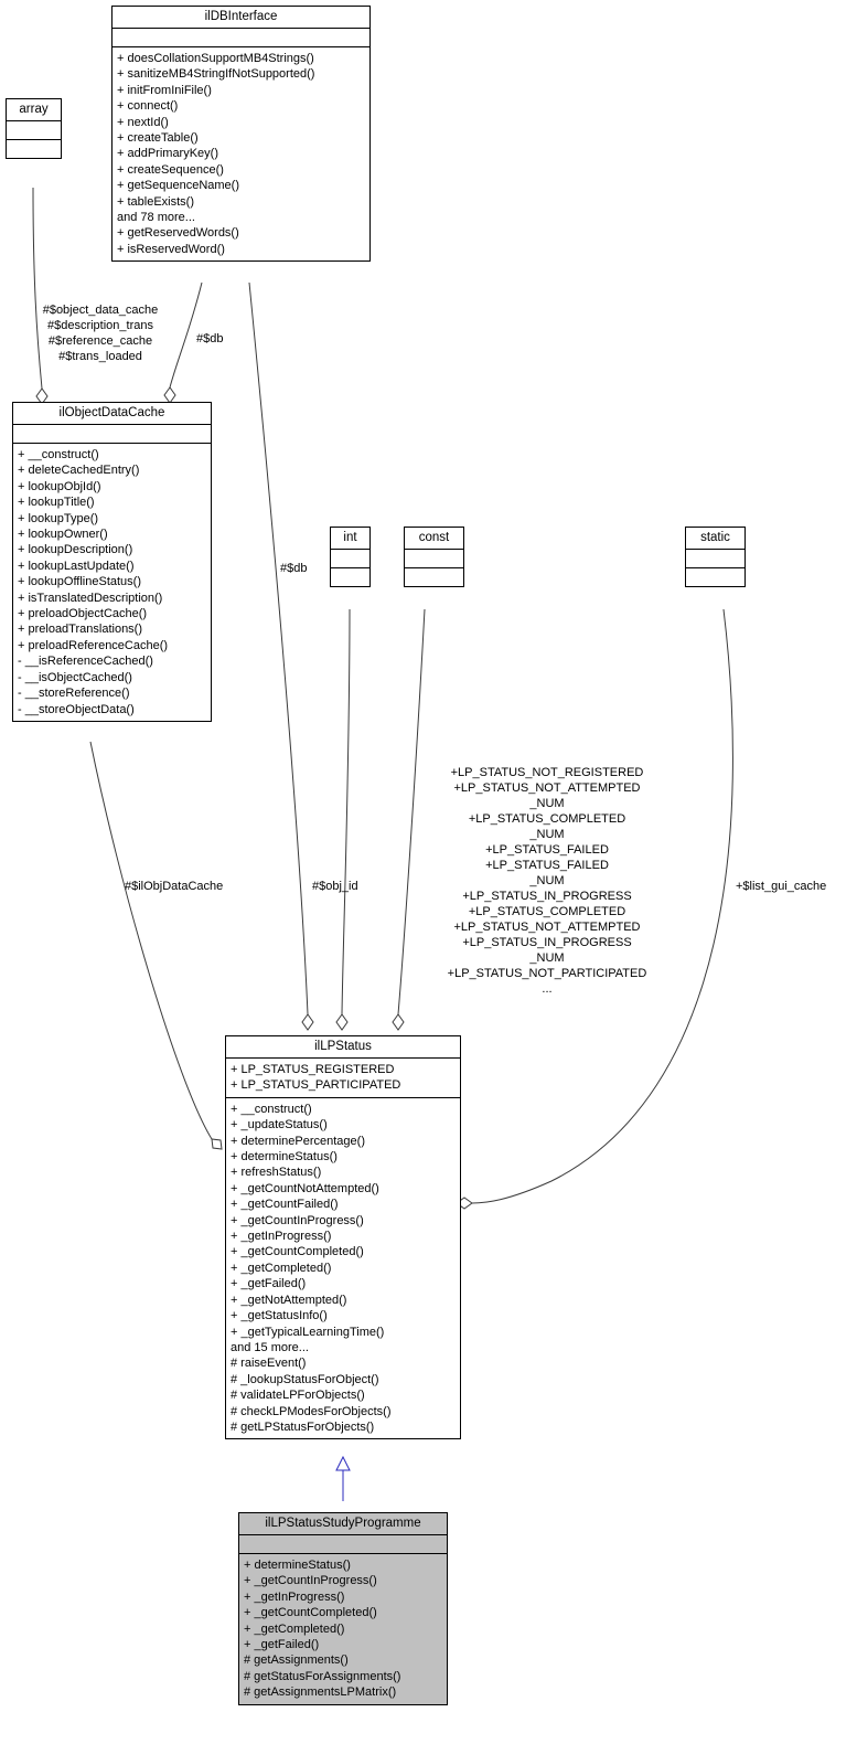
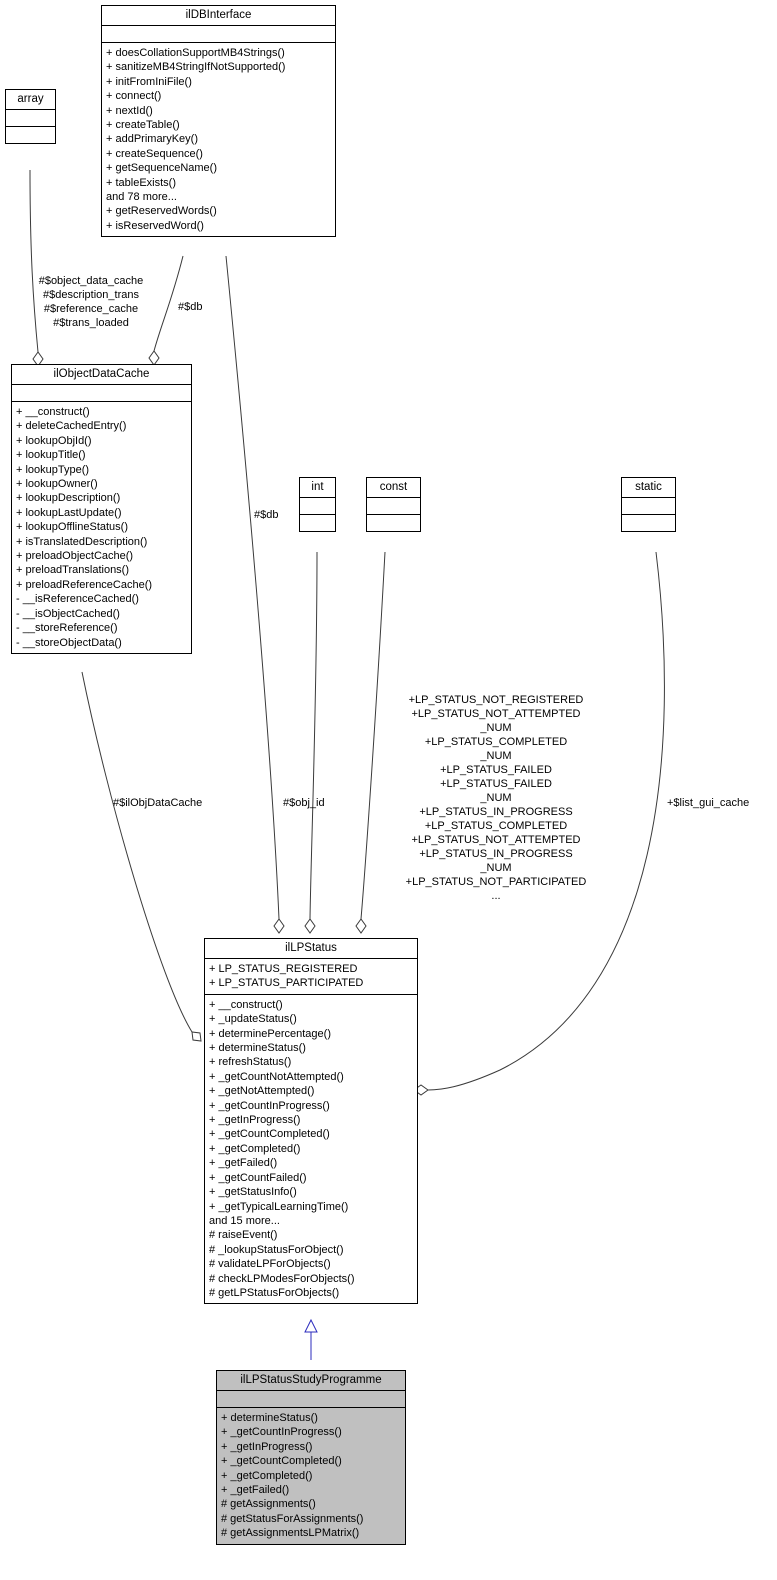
  ilDBInterface
  + doesCollationSupportMB4Strings()
  + sanitizeMB4StringIfNotSupported()
  + initFromIniFile()
  + connect()
  + nextId()
  + createTable()
  + addPrimaryKey()
  + createSequence()
  + getSequenceName()
  + tableExists()
  and 78 more...
  + getReservedWords()
  + isReservedWord()
  array
  ilObjectDataCache
  + __construct()
  + deleteCachedEntry()
  + lookupObjId()
  + lookupTitle()
  + lookupType()
  + lookupOwner()
  + lookupDescription()
  + lookupLastUpdate()
  + lookupOfflineStatus()
  + isTranslatedDescription()
  + preloadObjectCache()
  + preloadTranslations()
  + preloadReferenceCache()
  - __isReferenceCached()
  - __isObjectCached()
  - __storeReference()
  - __storeObjectData()
  int
  const
  static
  ilLPStatus
  + LP_STATUS_REGISTERED
  + LP_STATUS_PARTICIPATED
  + __construct()
  + _updateStatus()
  + determinePercentage()
  + determineStatus()
  + refreshStatus()
  + _getCountNotAttempted()
- + _getCountFailed()
+ + _getNotAttempted()
  + _getCountInProgress()
  + _getInProgress()
  + _getCountCompleted()
  + _getCompleted()
  + _getFailed()
- + _getNotAttempted()
+ + _getCountFailed()
  + _getStatusInfo()
  + _getTypicalLearningTime()
  and 15 more...
  # raiseEvent()
  # _lookupStatusForObject()
  # validateLPForObjects()
  # checkLPModesForObjects()
  # getLPStatusForObjects()
  ilLPStatusStudyProgramme
  + determineStatus()
  + _getCountInProgress()
  + _getInProgress()
  + _getCountCompleted()
  + _getCompleted()
  + _getFailed()
  # getAssignments()
  # getStatusForAssignments()
  # getAssignmentsLPMatrix()
  #$object_data_cache
  #$description_trans
  #$reference_cache
  #$trans_loaded
  #$db
  #$db
  #$ilObjDataCache
  #$obj_id
  +LP_STATUS_NOT_REGISTERED
  +LP_STATUS_NOT_ATTEMPTED
  _NUM
  +LP_STATUS_COMPLETED
  _NUM
  +LP_STATUS_FAILED
  +LP_STATUS_FAILED
  _NUM
  +LP_STATUS_IN_PROGRESS
  +LP_STATUS_COMPLETED
  +LP_STATUS_NOT_ATTEMPTED
  +LP_STATUS_IN_PROGRESS
  _NUM
  +LP_STATUS_NOT_PARTICIPATED
  ...
  +$list_gui_cache
